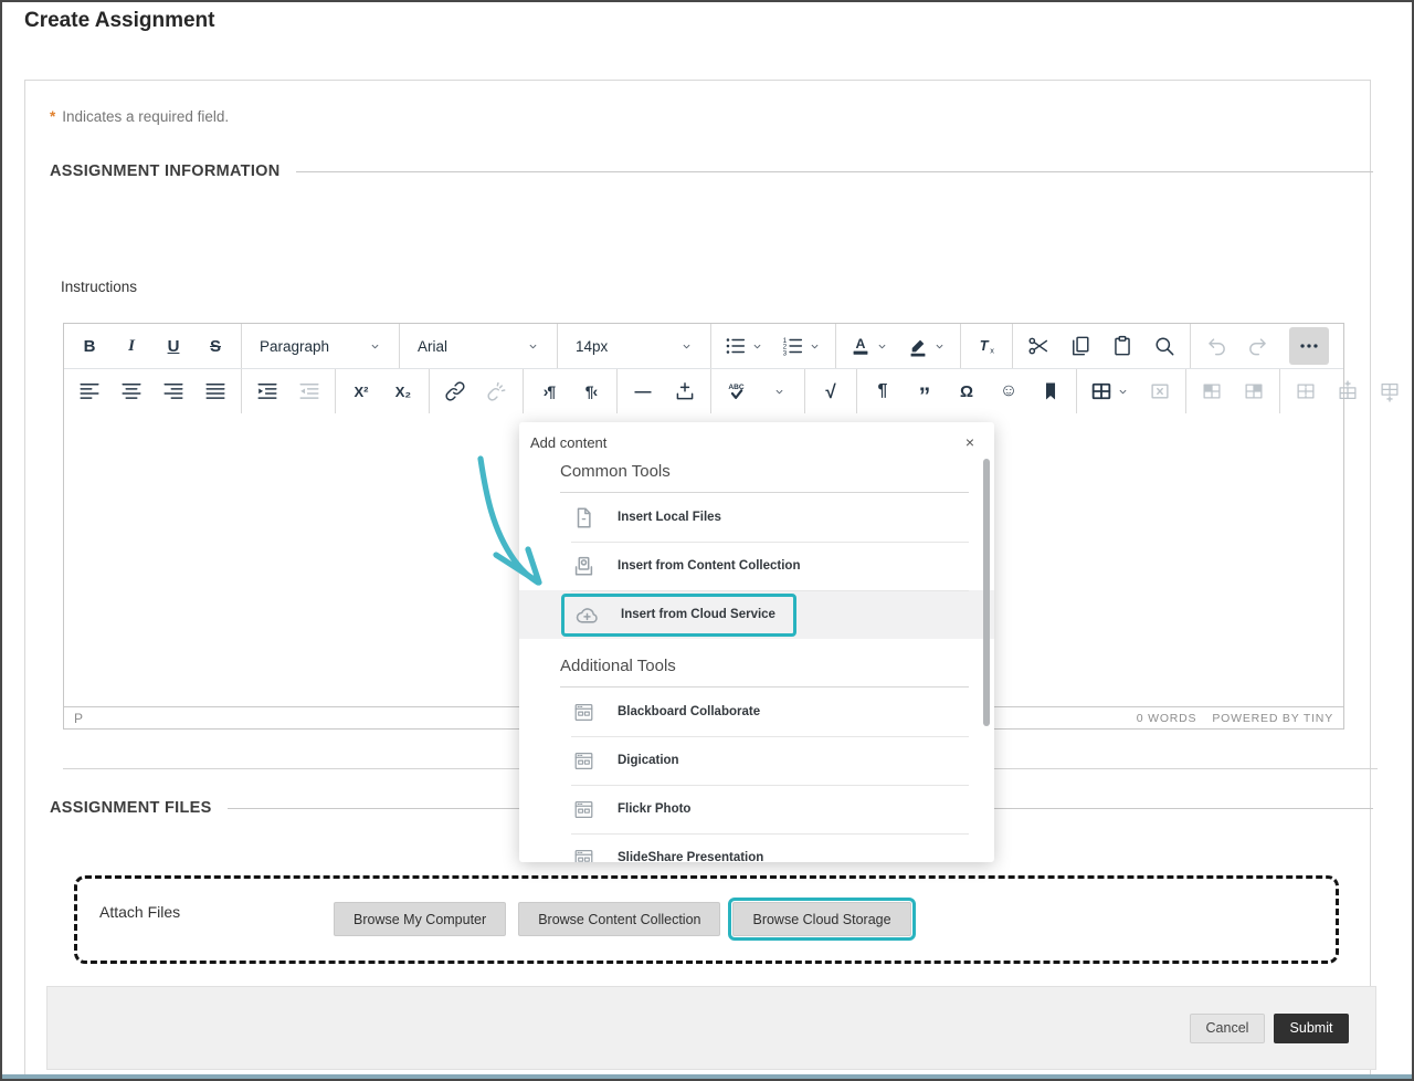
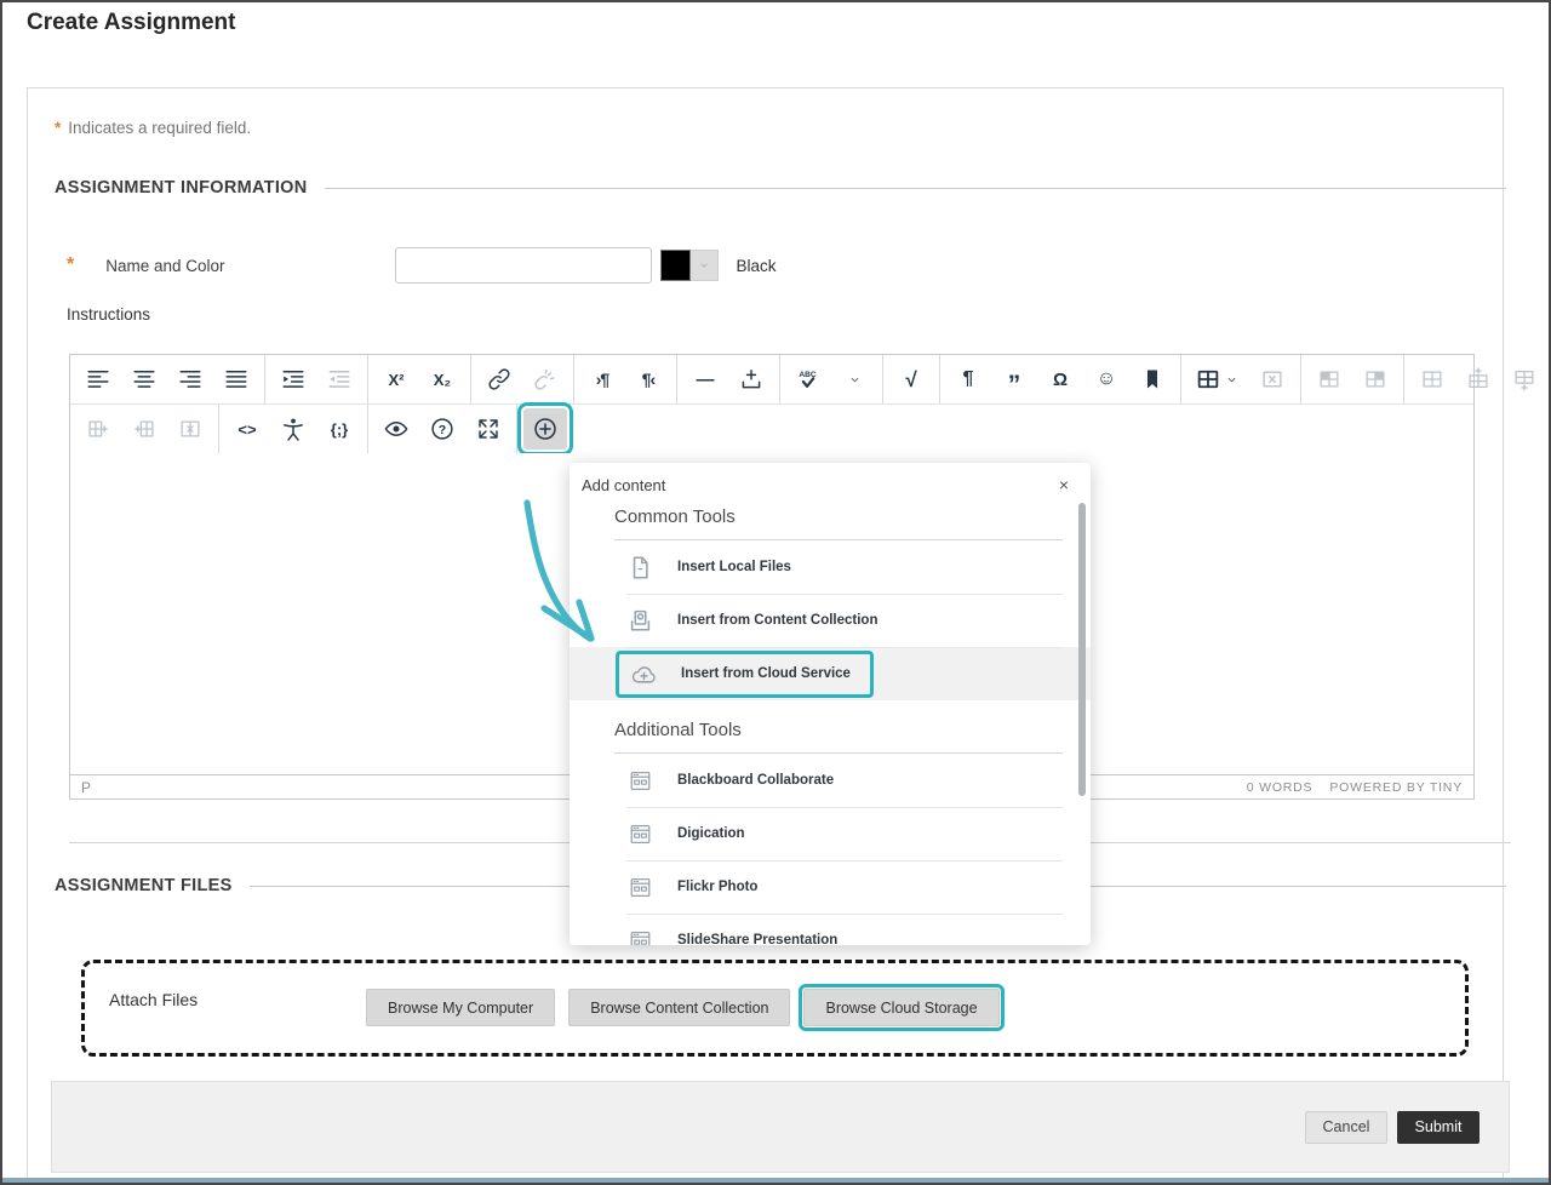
  Create Assignment
  * Indicates a required field.
  ASSIGNMENT INFORMATION
+ *
+ Name and Color
+ Black
  Instructions
- B
- I
- U
- S
- Paragraph
- Arial
- 14px
  X²
  X₂
  ›¶
  ¶‹
  —
  √
  ¶
  ”
  Ω
  ☺
+ <>
+ {;}
  P
  0 WORDS
  POWERED BY TINY
  ASSIGNMENT FILES
  Attach Files
  Browse My Computer
  Browse Content Collection
  Browse Cloud Storage
  Cancel
  Submit
  Add content
  ×
  Common Tools
  Insert Local Files
  Insert from Content Collection
  Insert from Cloud Service
  Additional Tools
  Blackboard Collaborate
  Digication
  Flickr Photo
  SlideShare Presentation
